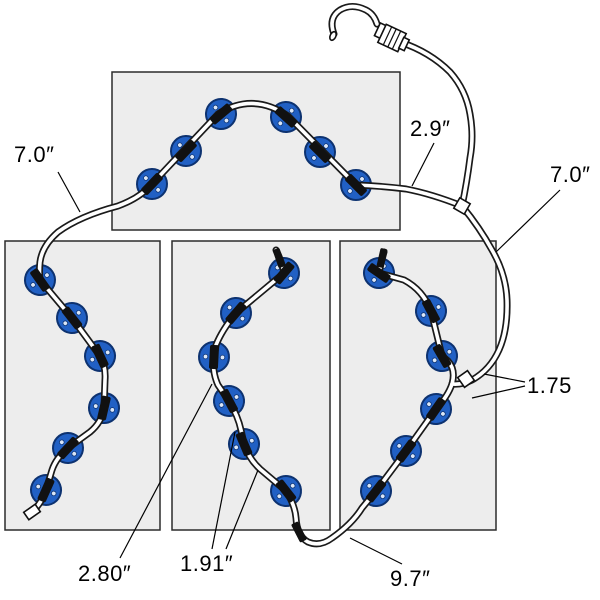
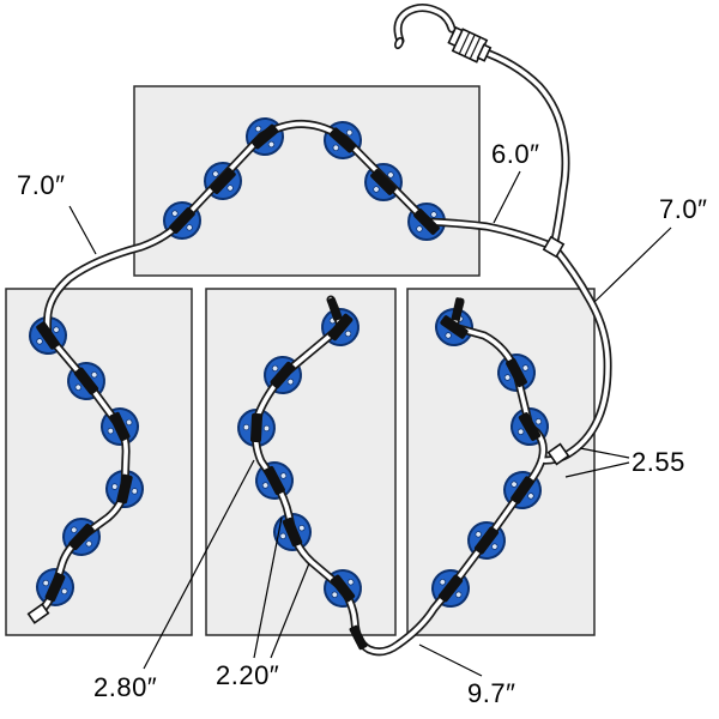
  7.0″
- 2.9″
+ 6.0″
  7.0″
- 1.75
+ 2.55
  2.80″
- 1.91″
+ 2.20″
  9.7″
